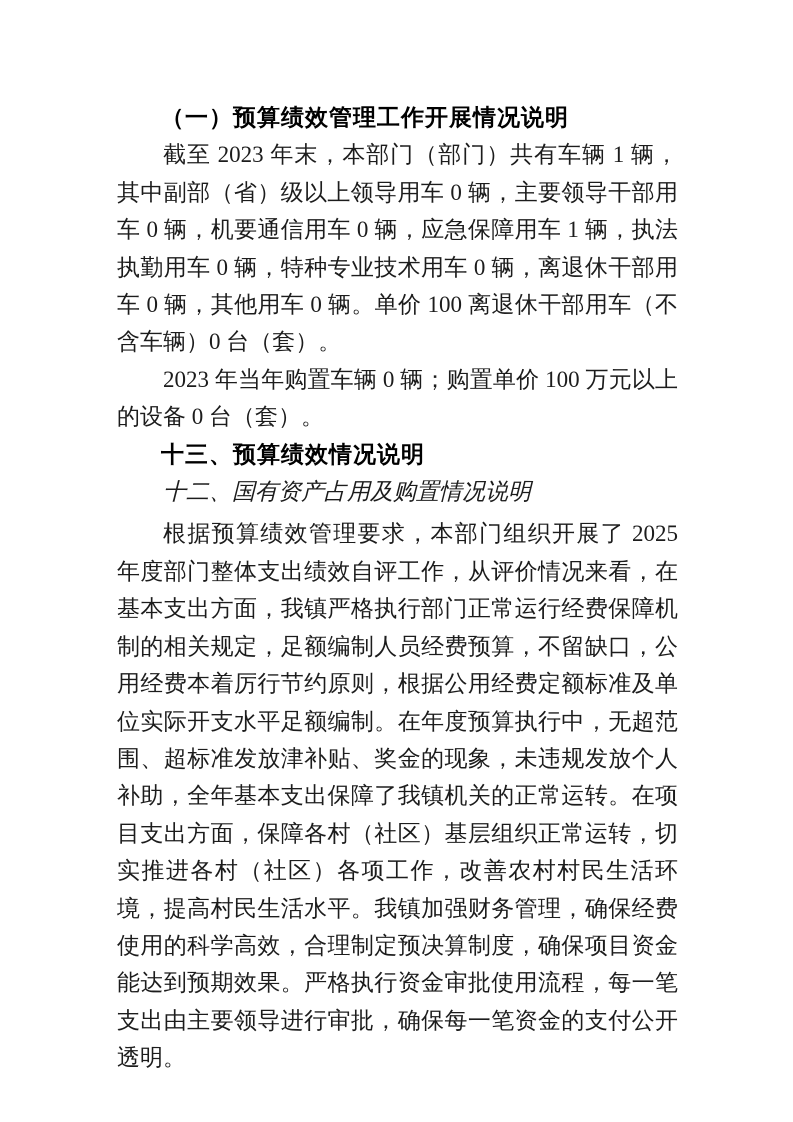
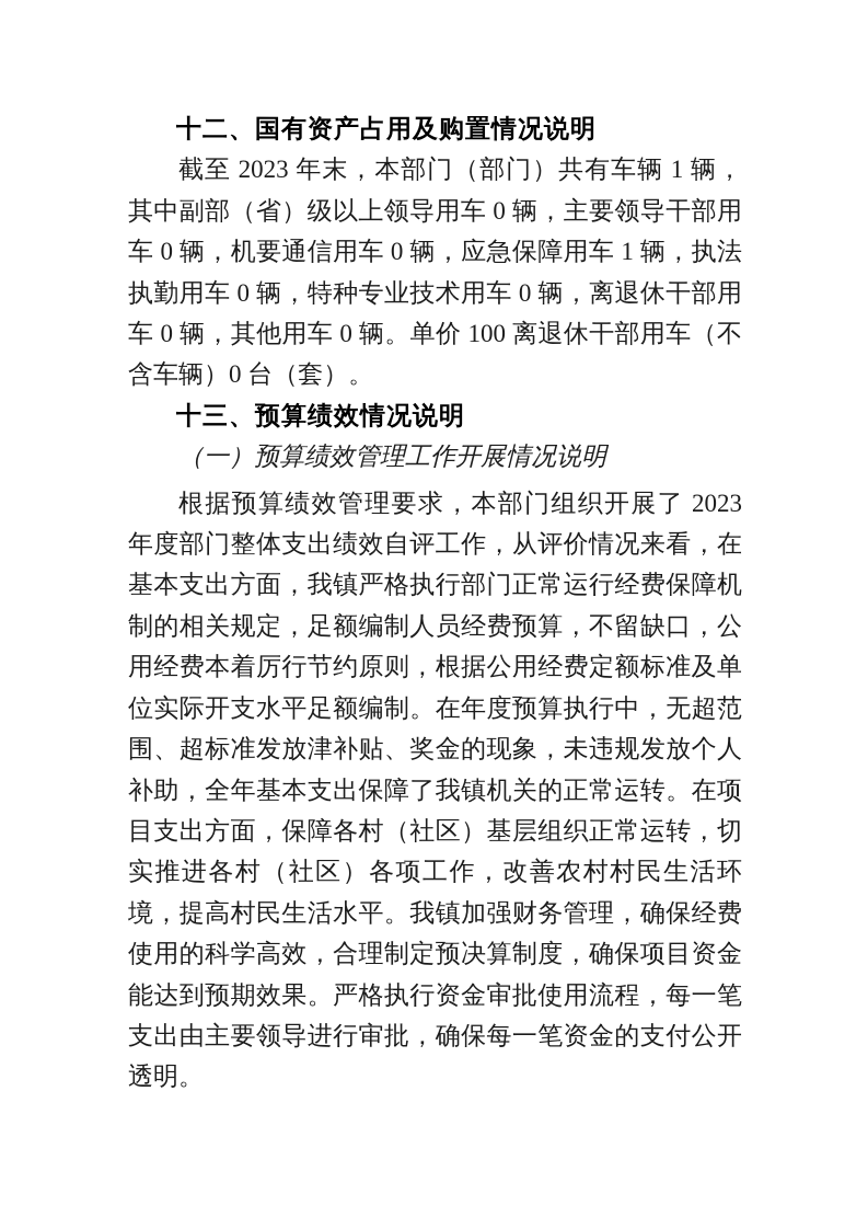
- （一）预算绩效管理工作开展情况说明
+ 十二、国有资产占用及购置情况说明
  截至 2023 年末，本部门（部门）共有车辆 1 辆，其中副部（省）级以上领导用车 0 辆，主要领导干部用车 0 辆，机要通信用车 0 辆，应急保障用车 1 辆，执法执勤用车 0 辆，特种专业技术用车 0 辆，离退休干部用车 0 辆，其他用车 0 辆。单价 100 离退休干部用车（不含车辆）0 台（套）。
- 2023 年当年购置车辆 0 辆；购置单价 100 万元以上的设备 0 台（套）。
  十三、预算绩效情况说明
- 十二、国有资产占用及购置情况说明
+ （一）预算绩效管理工作开展情况说明
- 根据预算绩效管理要求，本部门组织开展了 2025 年度部门整体支出绩效自评工作，从评价情况来看，在基本支出方面，我镇严格执行部门正常运行经费保障机制的相关规定，足额编制人员经费预算，不留缺口，公用经费本着厉行节约原则，根据公用经费定额标准及单位实际开支水平足额编制。在年度预算执行中，无超范围、超标准发放津补贴、奖金的现象，未违规发放个人补助，全年基本支出保障了我镇机关的正常运转。在项目支出方面，保障各村（社区）基层组织正常运转，切实推进各村（社区）各项工作，改善农村村民生活环境，提高村民生活水平。我镇加强财务管理，确保经费使用的科学高效，合理制定预决算制度，确保项目资金能达到预期效果。严格执行资金审批使用流程，每一笔支出由主要领导进行审批，确保每一笔资金的支付公开透明。
+ 根据预算绩效管理要求，本部门组织开展了 2023 年度部门整体支出绩效自评工作，从评价情况来看，在基本支出方面，我镇严格执行部门正常运行经费保障机制的相关规定，足额编制人员经费预算，不留缺口，公用经费本着厉行节约原则，根据公用经费定额标准及单位实际开支水平足额编制。在年度预算执行中，无超范围、超标准发放津补贴、奖金的现象，未违规发放个人补助，全年基本支出保障了我镇机关的正常运转。在项目支出方面，保障各村（社区）基层组织正常运转，切实推进各村（社区）各项工作，改善农村村民生活环境，提高村民生活水平。我镇加强财务管理，确保经费使用的科学高效，合理制定预决算制度，确保项目资金能达到预期效果。严格执行资金审批使用流程，每一笔支出由主要领导进行审批，确保每一笔资金的支付公开透明。
